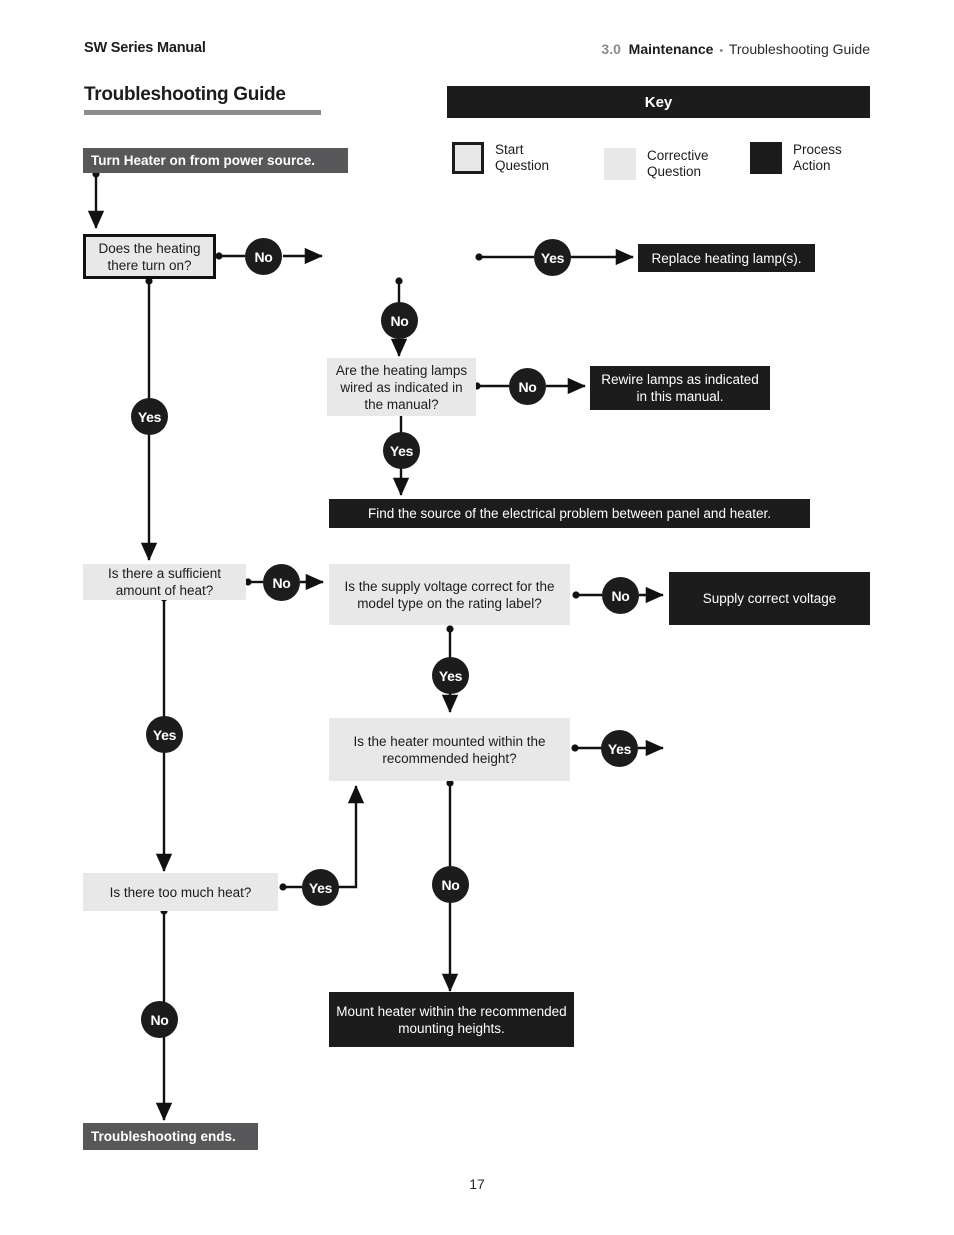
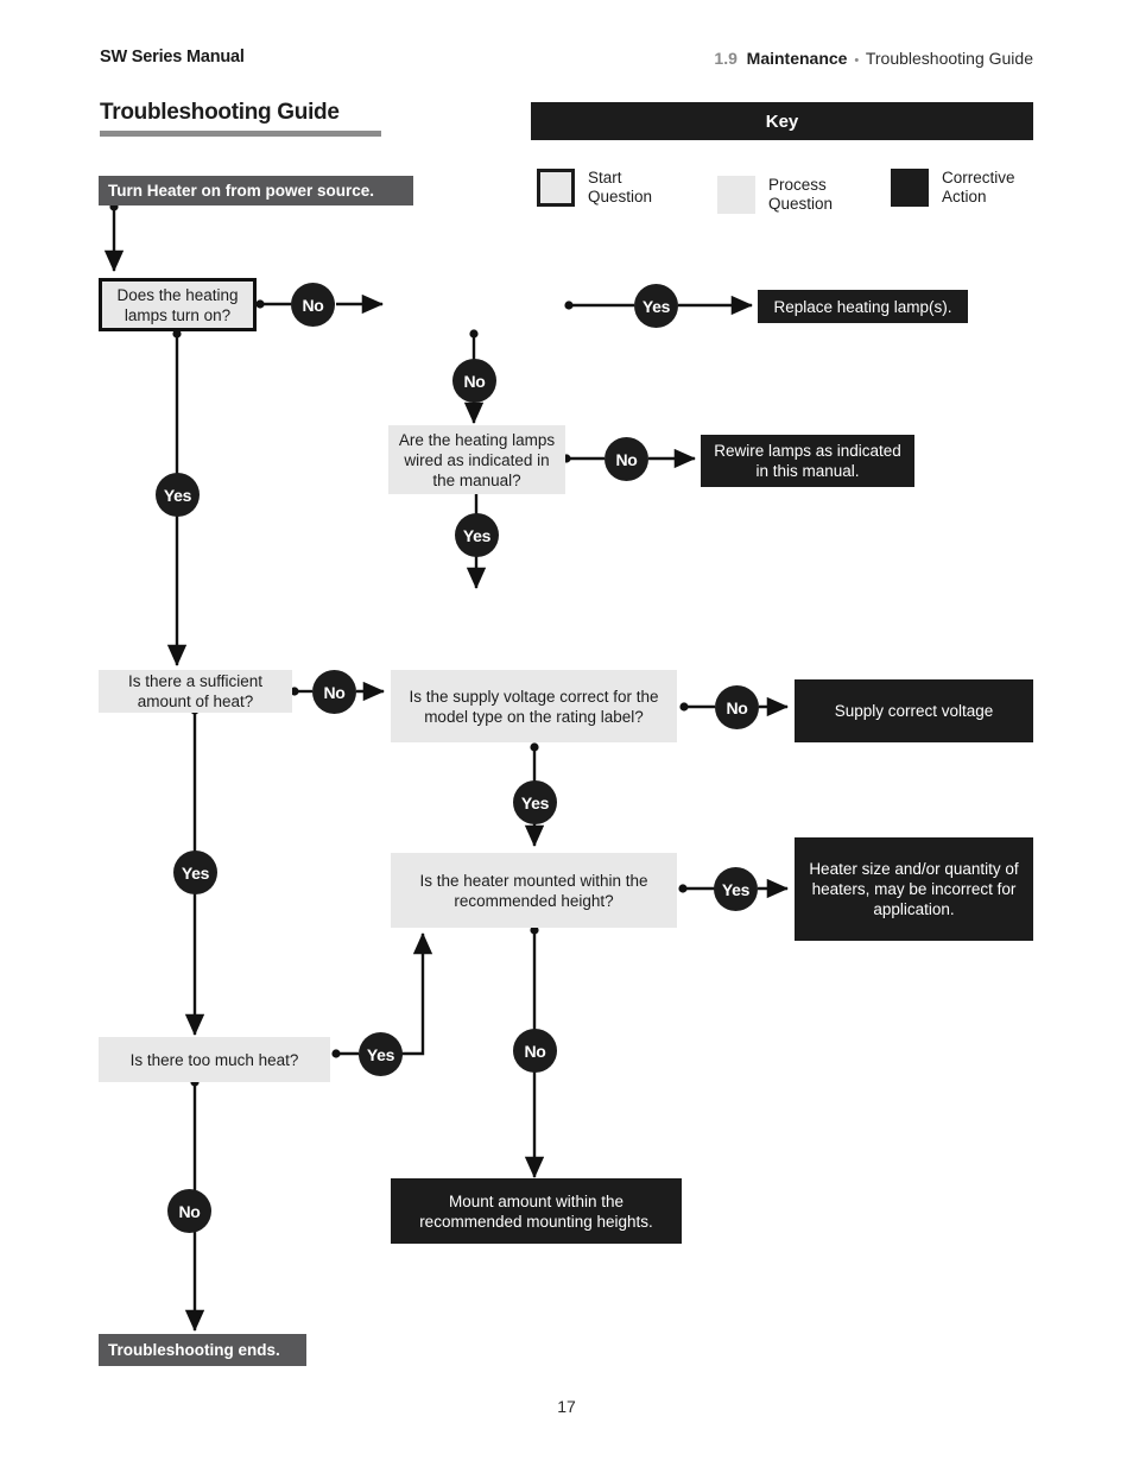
  SW Series Manual
- 3.0 Maintenance • Troubleshooting Guide
+ 1.9 Maintenance • Troubleshooting Guide
  Troubleshooting Guide
  Key
  Start
  Question
- Corrective
+ Process
  Question
- Process
+ Corrective
  Action
  Turn Heater on from power source.
- Does the heating there turn on?
+ Does the heating lamps turn on?
  Replace heating lamp(s).
  Are the heating lamps wired as indicated in the manual?
  Rewire lamps as indicated in this manual.
- Find the source of the electrical problem between panel and heater.
  Is there a sufficient amount of heat?
  Is the supply voltage correct for the model type on the rating label?
  Supply correct voltage
  Is the heater mounted within the recommended height?
+ Heater size and/or quantity of heaters, may be incorrect for application.
  Is there too much heat?
- Mount heater within the recommended mounting heights.
+ Mount amount within the recommended mounting heights.
  Troubleshooting ends.
  No
  Yes
  No
  No
  Yes
  Yes
  No
  No
  Yes
  Yes
  No
  Yes
  Yes
  No
  17
